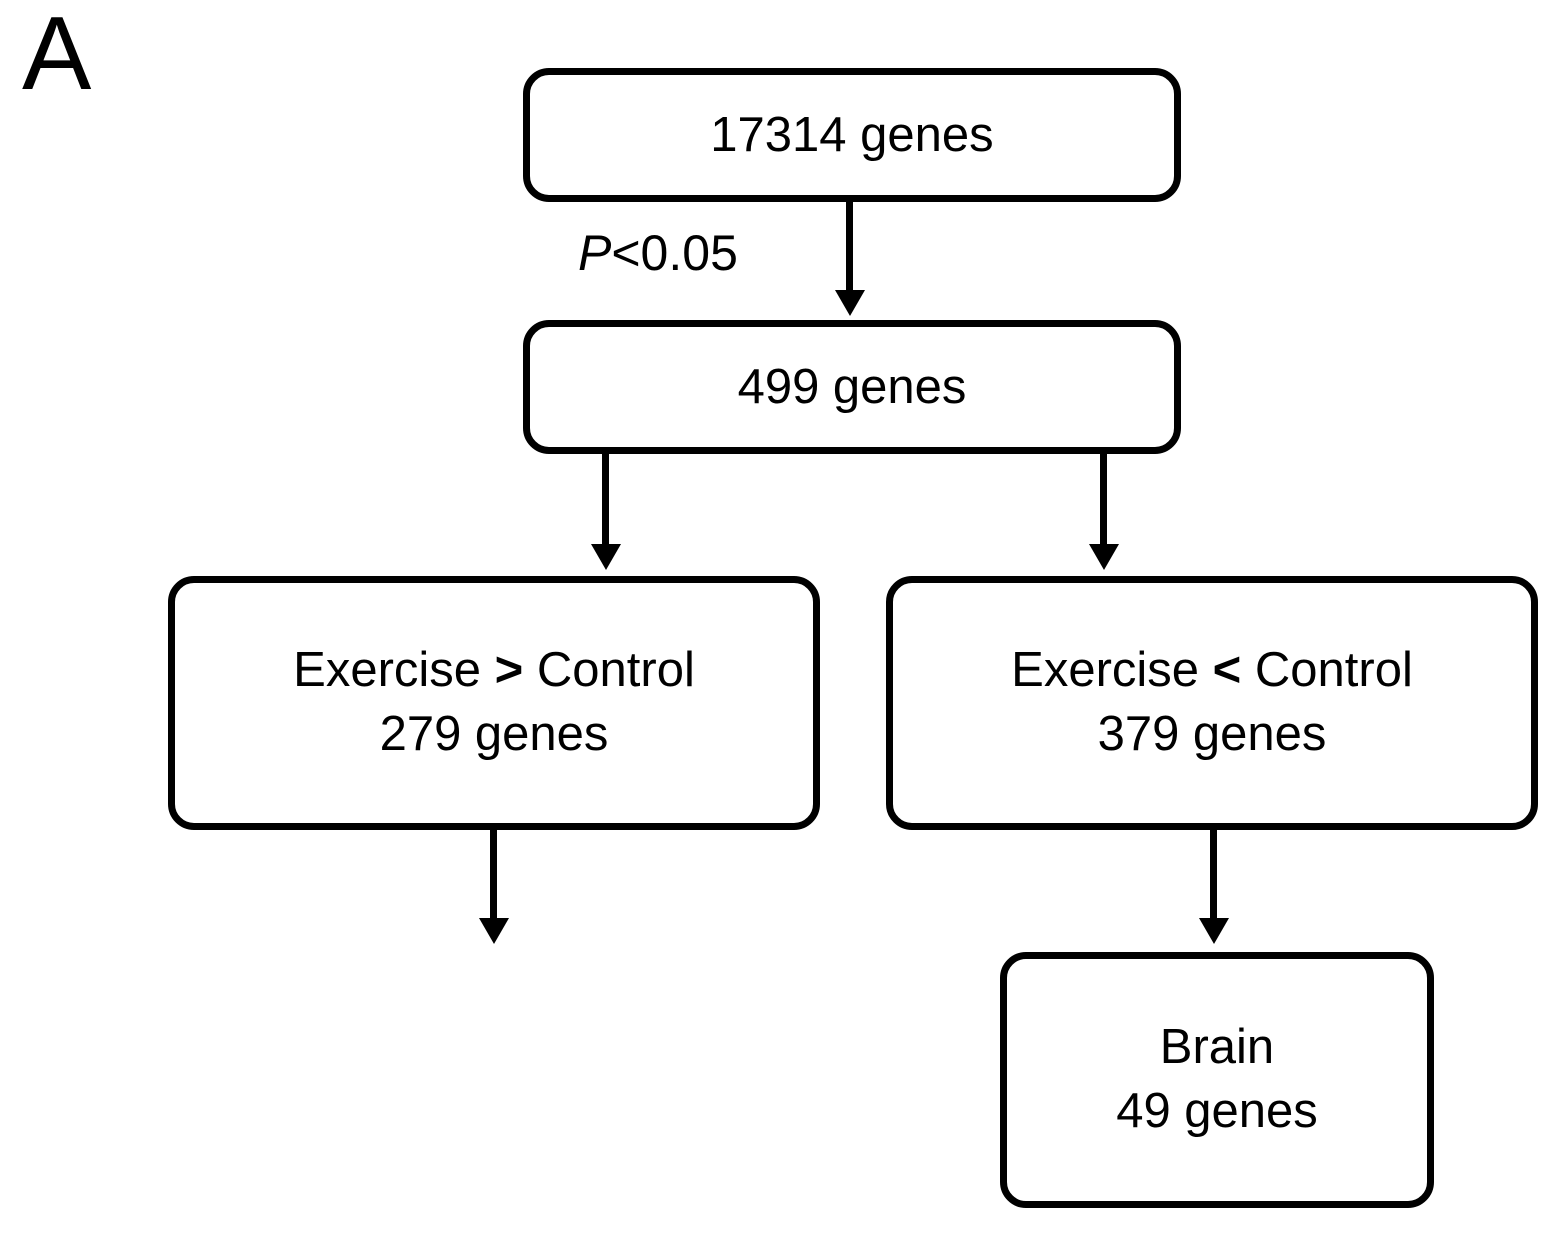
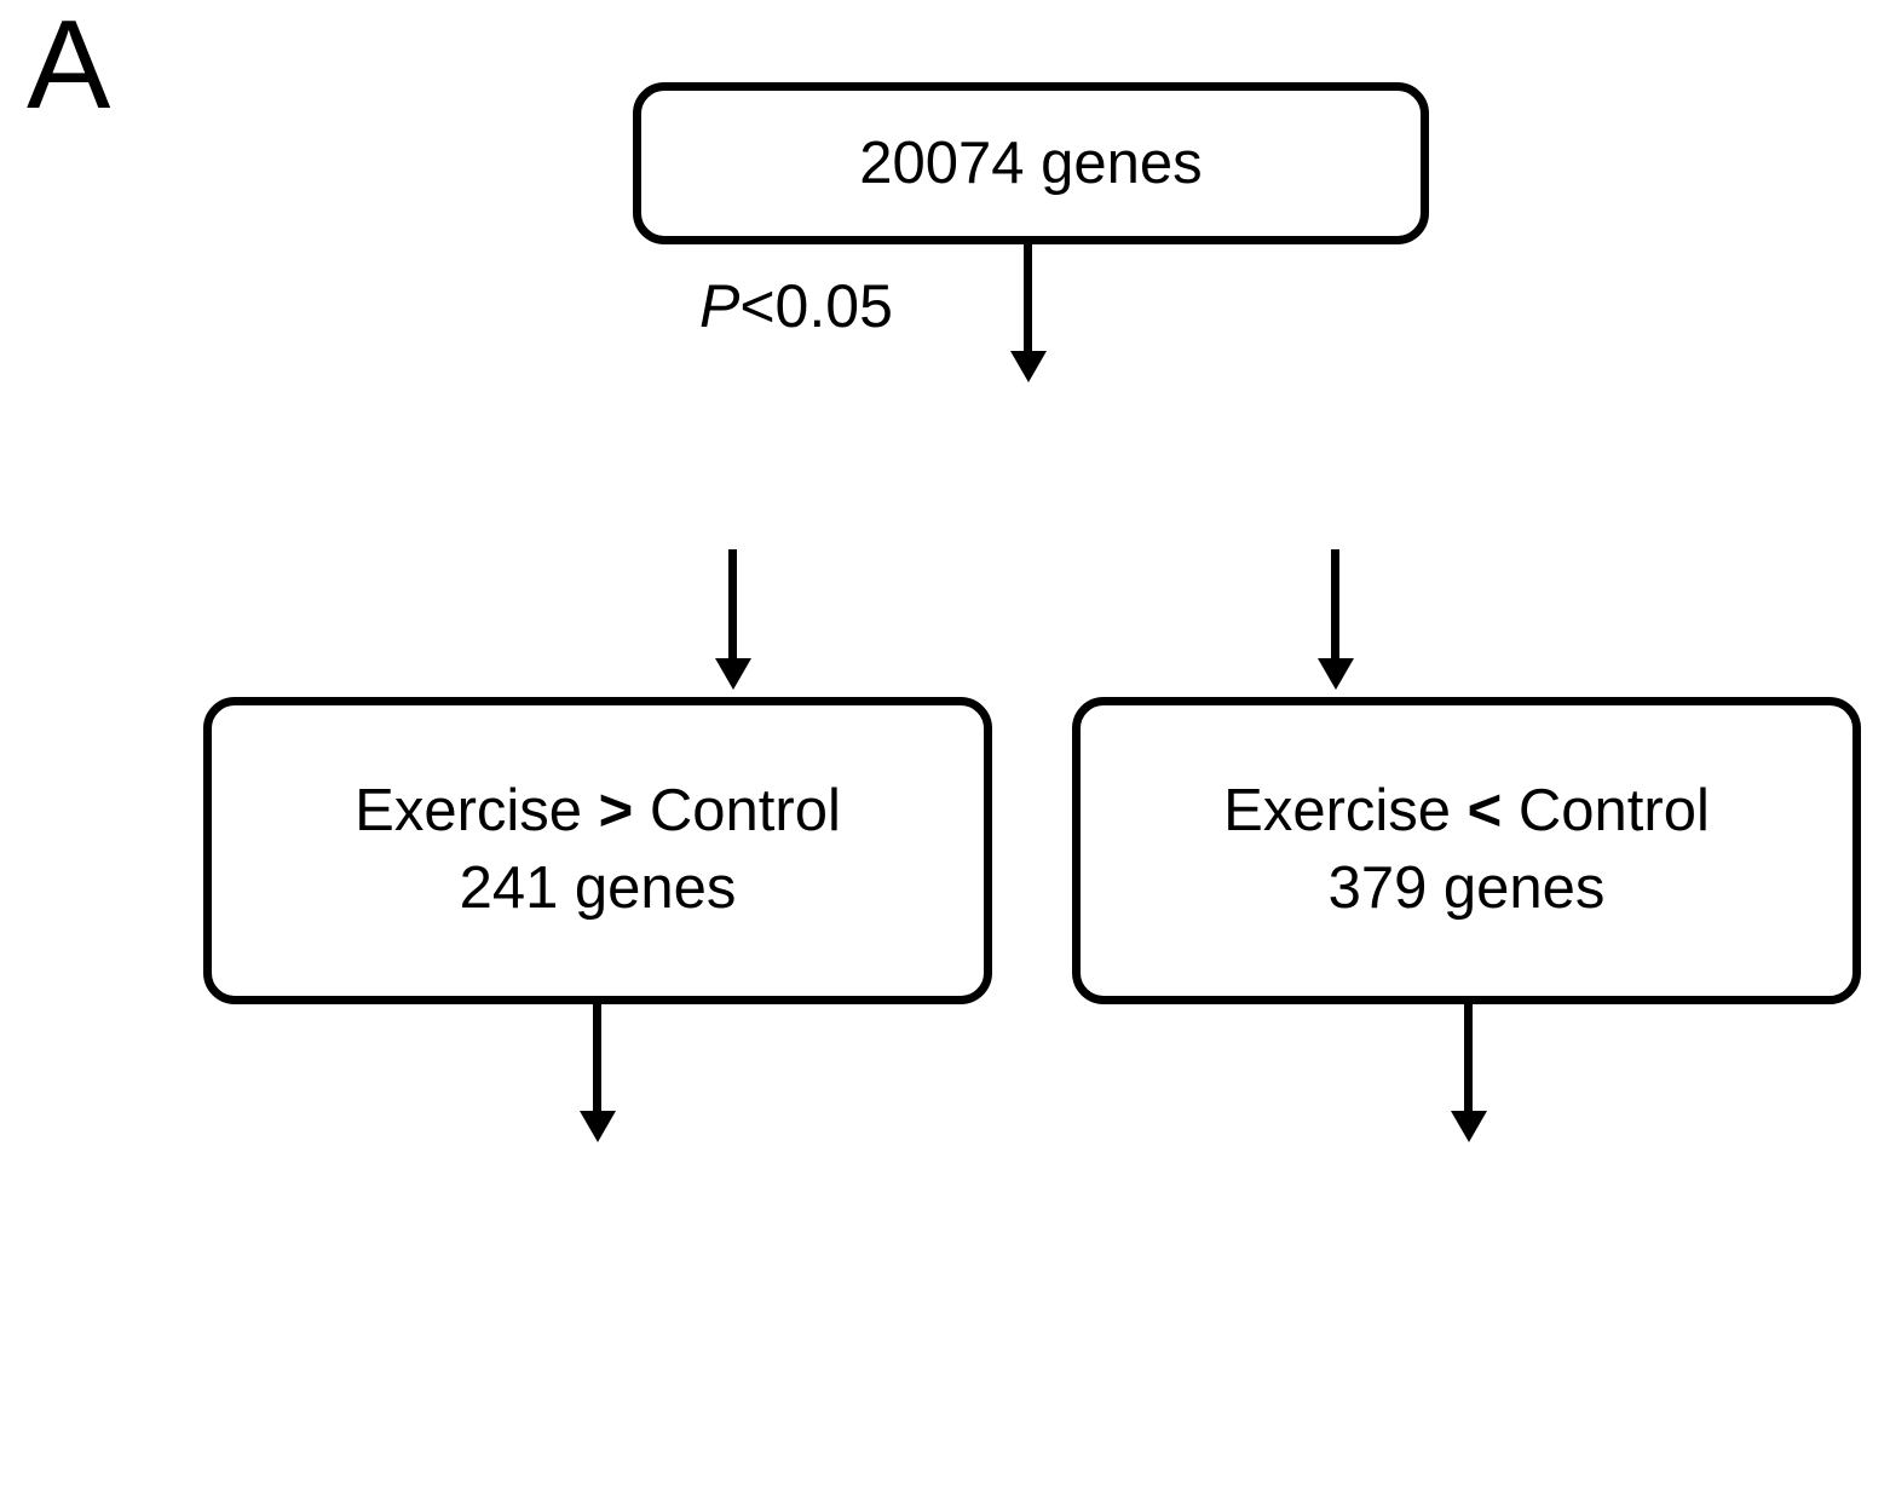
  A
- 17314 genes
+ 20074 genes
  P<0.05
- 499 genes
  Exercise > Control
- 279 genes
+ 241 genes
  Exercise < Control
  379 genes
- Brain
- 49 genes
